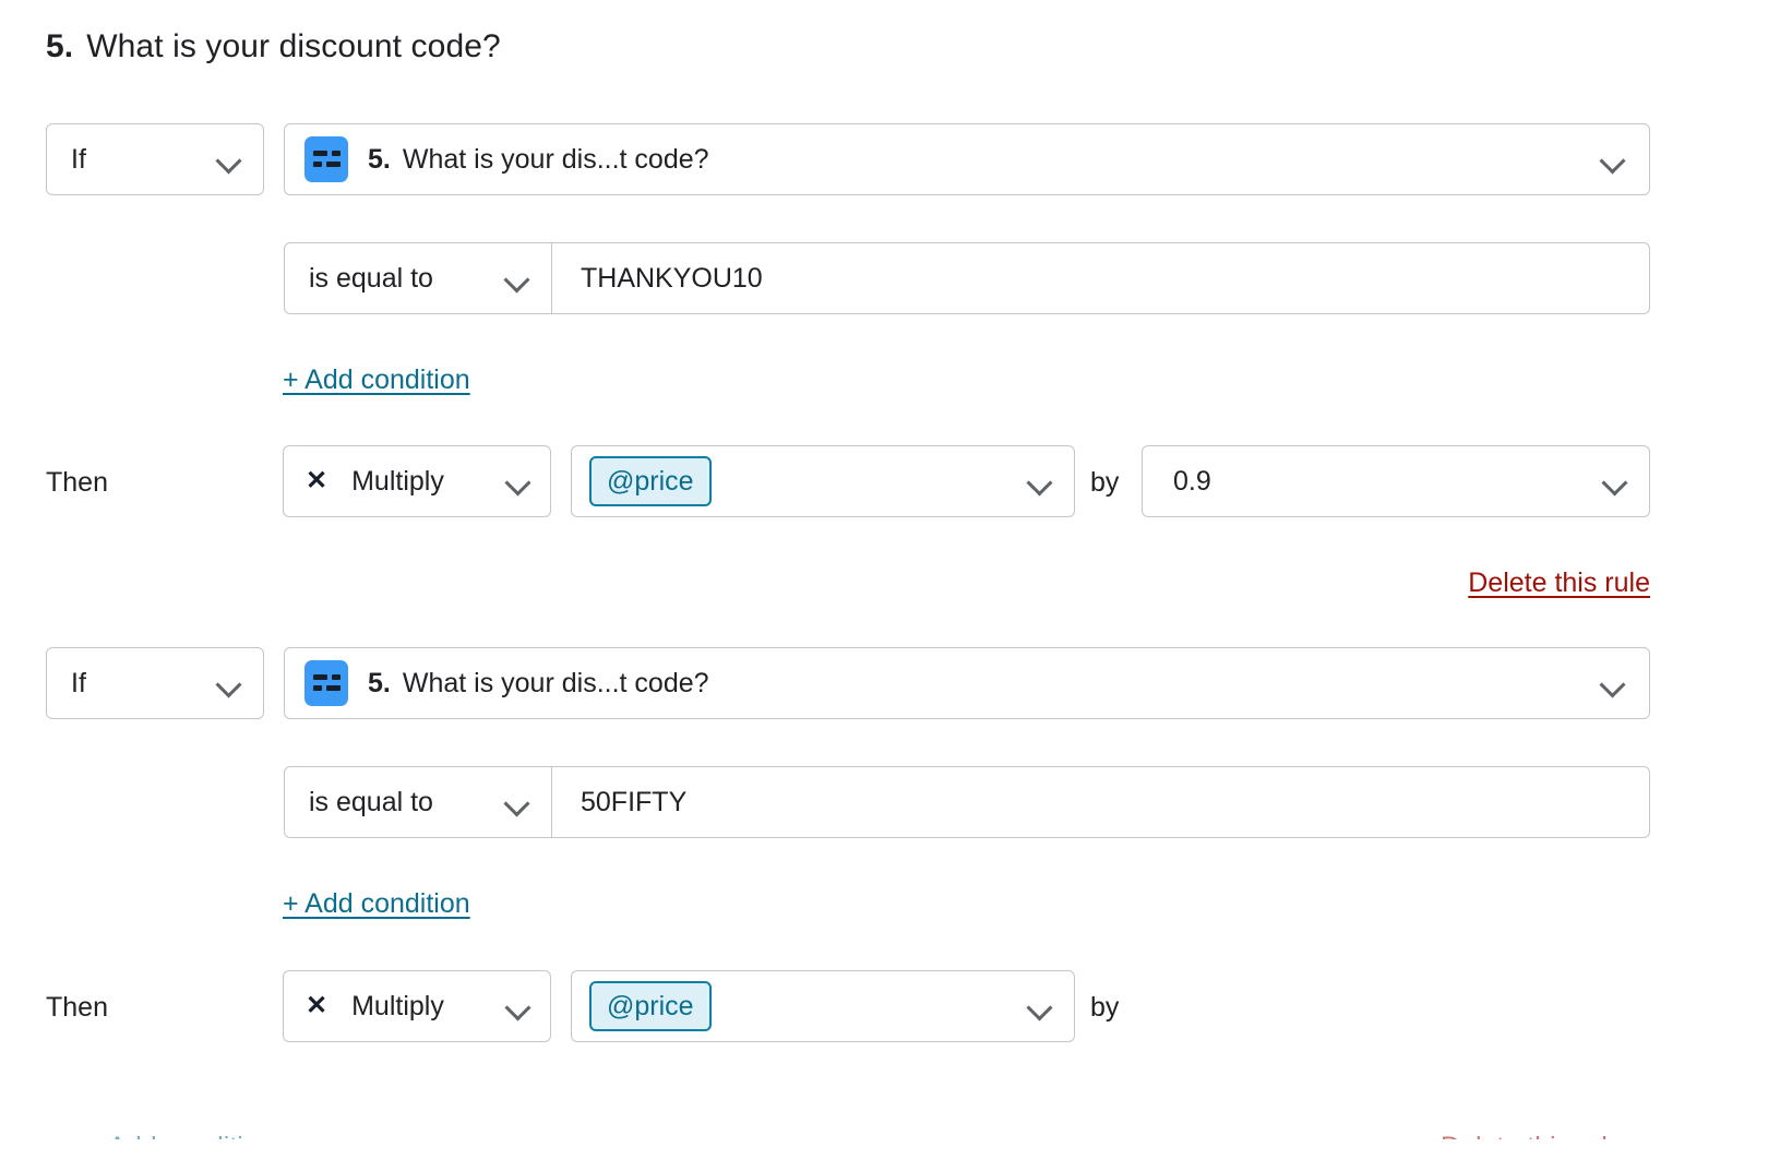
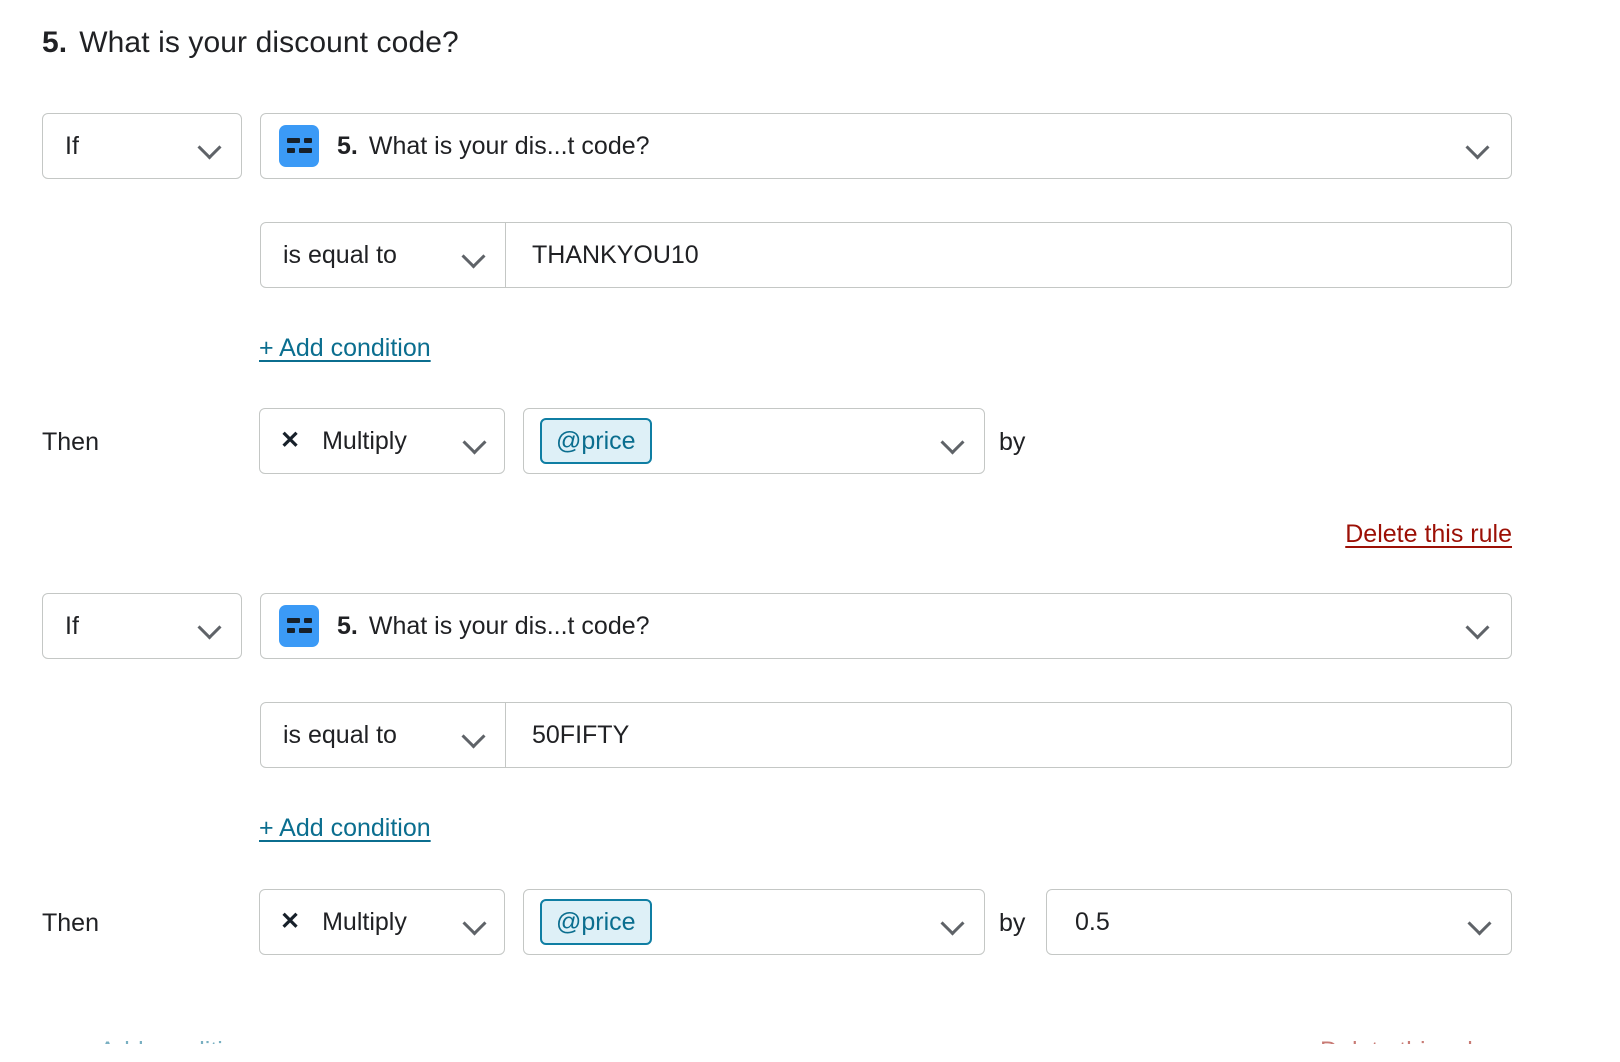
  5. What is your discount code?
  If
  5.
  What is your dis...t code?
  is equal to
  THANKYOU10
  + Add condition
  Then
  ✕
  Multiply
  @price
  by
- 0.9
  Delete this rule
  If
  5.
  What is your dis...t code?
  is equal to
  50FIFTY
  + Add condition
  Then
  ✕
  Multiply
  @price
  by
+ 0.5
